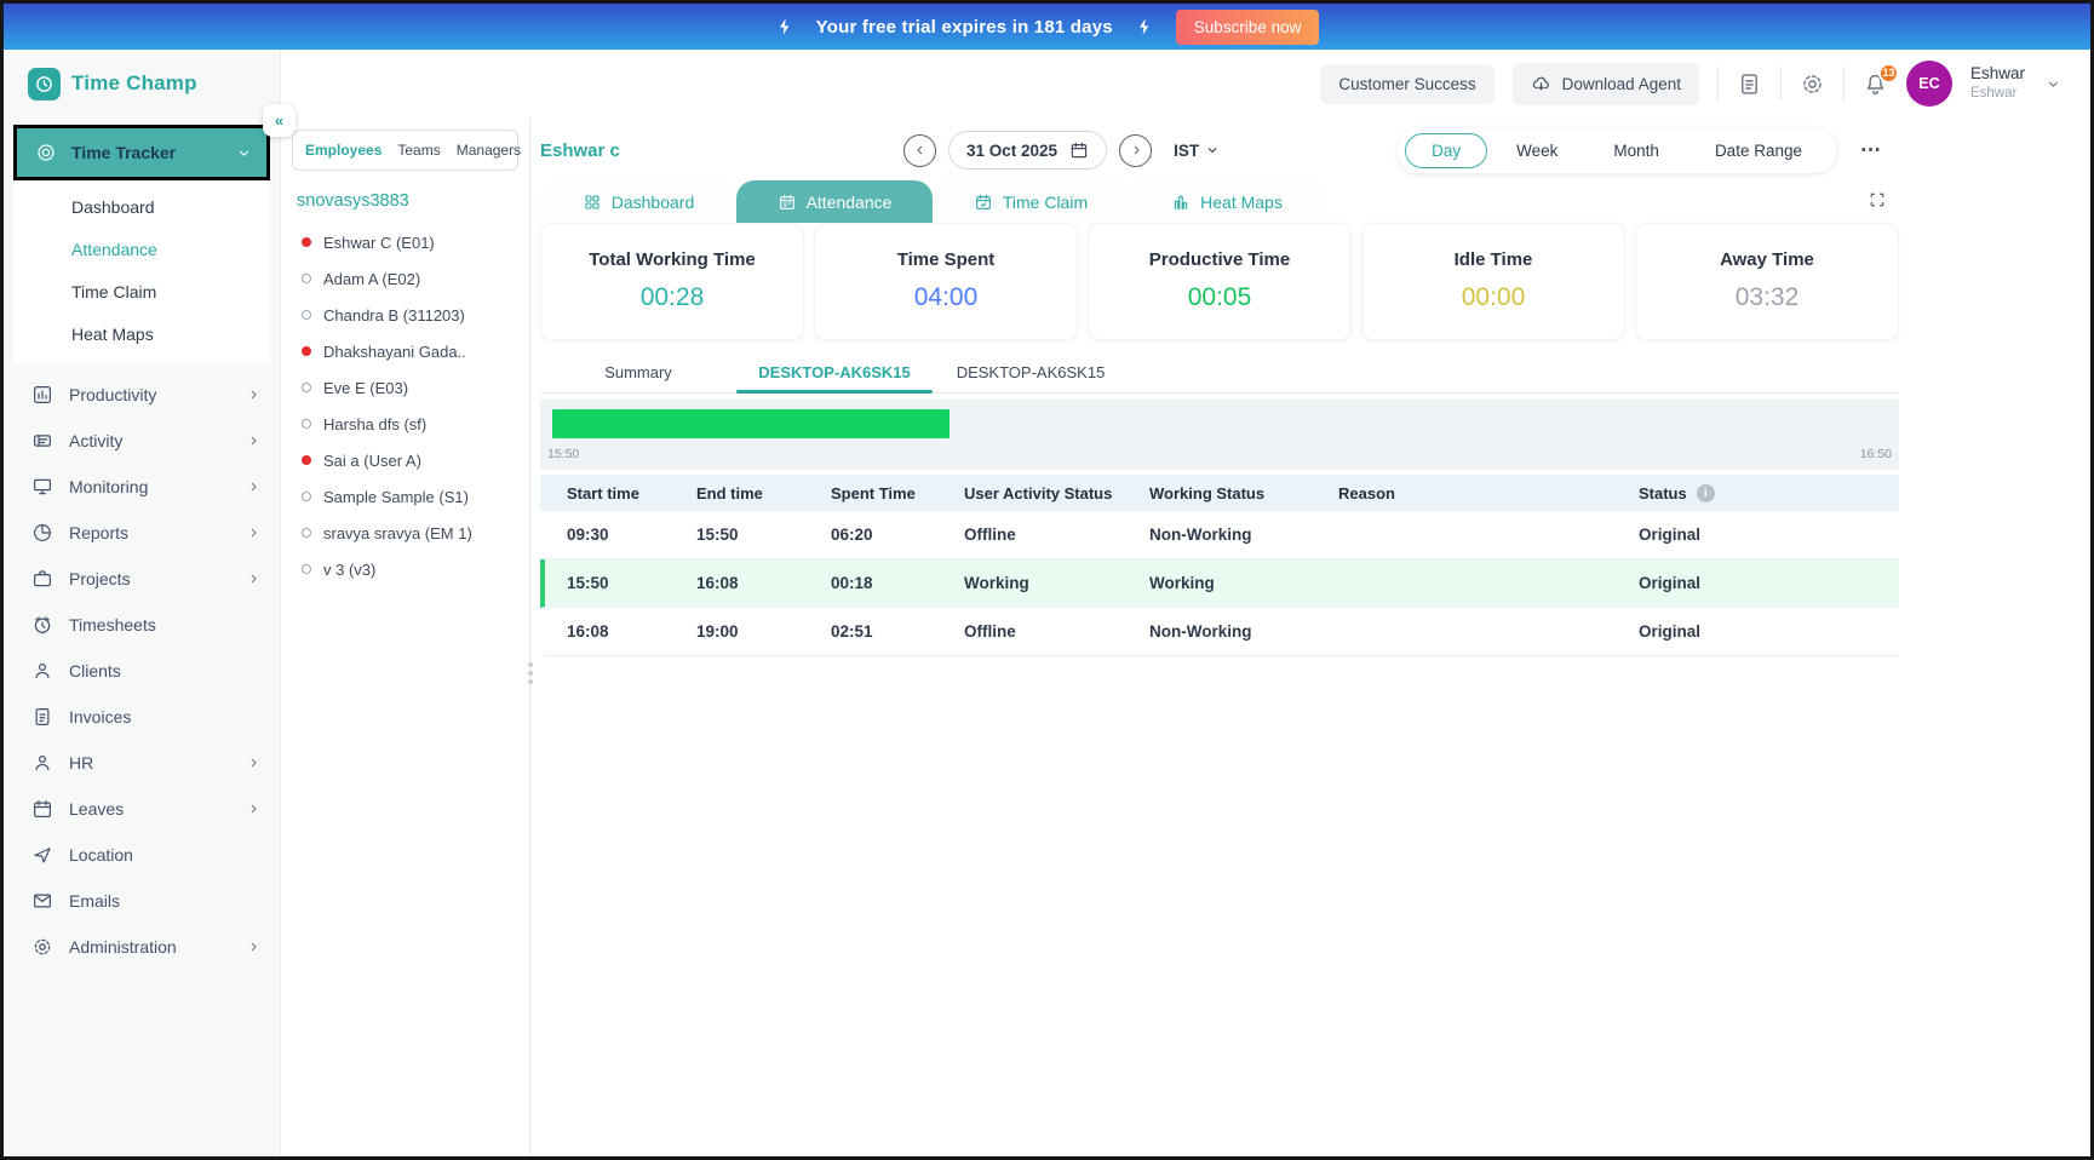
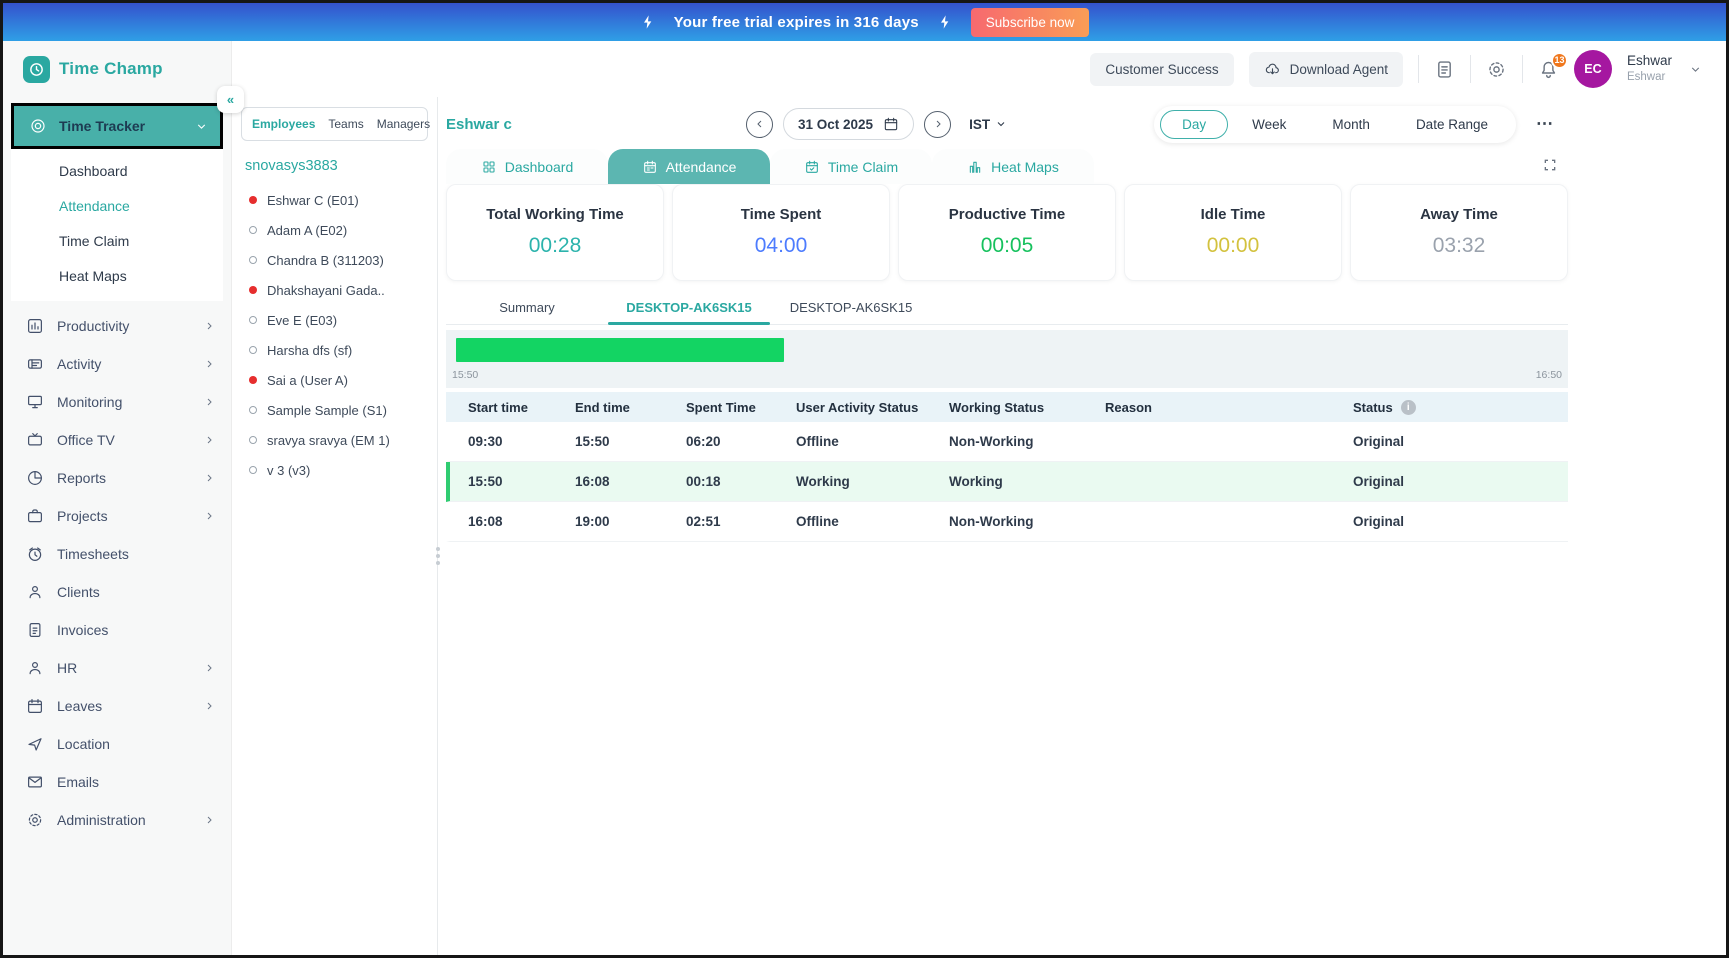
- Your free trial expires in 181 days
+ Your free trial expires in 316 days
  Subscribe now
  Time Champ
  «
  Time Tracker
  Dashboard
  Attendance
  Time Claim
  Heat Maps
  Productivity
  Activity
  Monitoring
+ Office TV
  Reports
  Projects
  Timesheets
  Clients
  Invoices
  HR
  Leaves
  Location
  Emails
  Administration
  Customer Success
  Download Agent
  13
  EC
  Eshwar
  Eshwar
  Employees
  Teams
  Managers
  snovasys3883
  Eshwar C (E01)
  Adam A (E02)
  Chandra B (311203)
  Dhakshayani Gada..
  Eve E (E03)
  Harsha dfs (sf)
  Sai a (User A)
  Sample Sample (S1)
  sravya sravya (EM 1)
  v 3 (v3)
  Eshwar c
  31 Oct 2025
  IST
  Day
  Week
  Month
  Date Range
  ⋯
  Dashboard
  Attendance
  Time Claim
  Heat Maps
  Total Working Time
  00:28
  Time Spent
  04:00
  Productive Time
  00:05
  Idle Time
  00:00
  Away Time
  03:32
  Summary
  DESKTOP-AK6SK15
  DESKTOP-AK6SK15
  15:50
  16:50
  Start time
  End time
  Spent Time
  User Activity Status
  Working Status
  Reason
  Status
  i
  09:30
  15:50
  06:20
  Offline
  Non-Working
  Original
  15:50
  16:08
  00:18
  Working
  Working
  Original
  16:08
  19:00
  02:51
  Offline
  Non-Working
  Original
